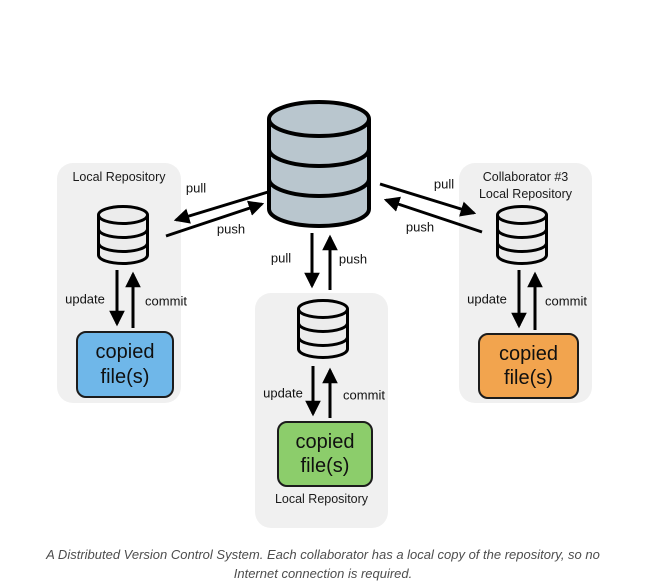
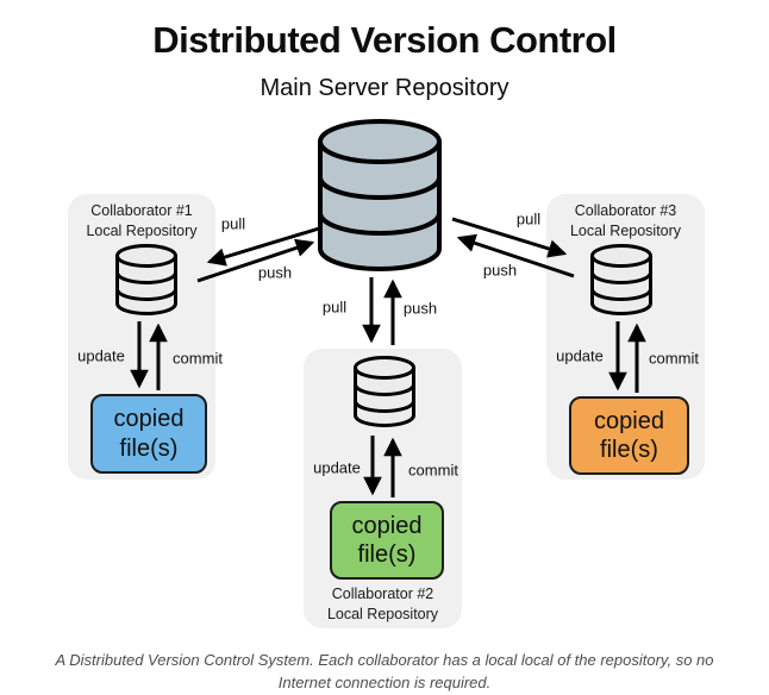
+ Distributed Version Control
+ Main Server Repository
+ Collaborator #1
  Local Repository
  Collaborator #3
  Local Repository
+ Collaborator #2
  Local Repository
  copied
  file(s)
  copied
  file(s)
  copied
  file(s)
  pull
  push
  pull
  push
  pull
  push
  update
  commit
  update
  commit
  update
  commit
- A Distributed Version Control System. Each collaborator has a local copy of the repository, so no Internet connection is required.
+ A Distributed Version Control System. Each collaborator has a local local of the repository, so no Internet connection is required.
